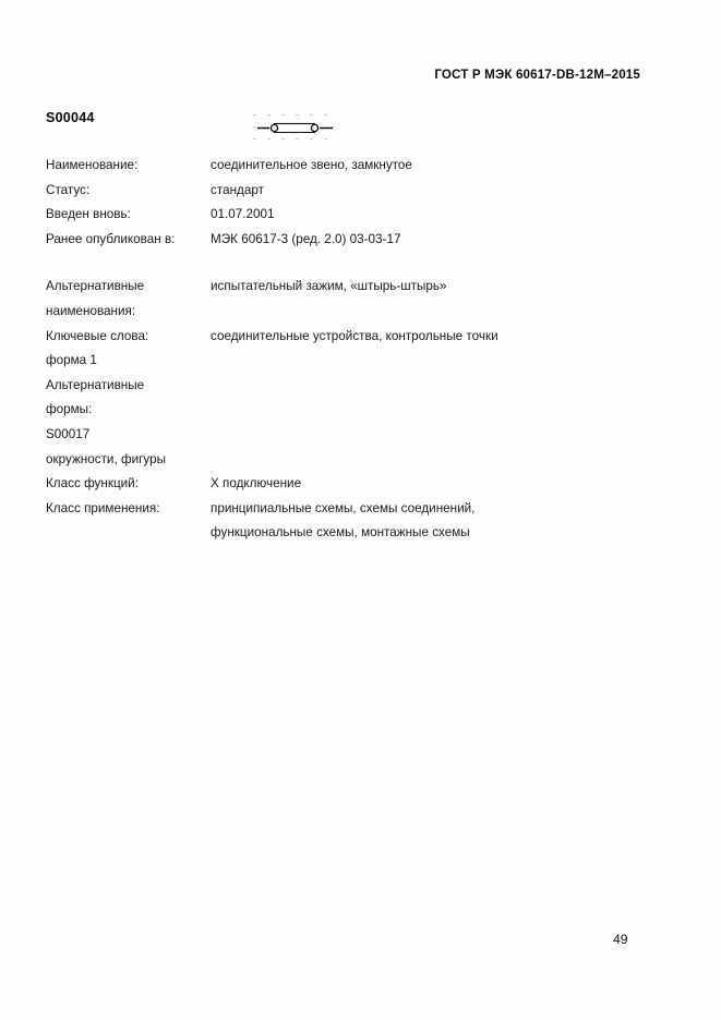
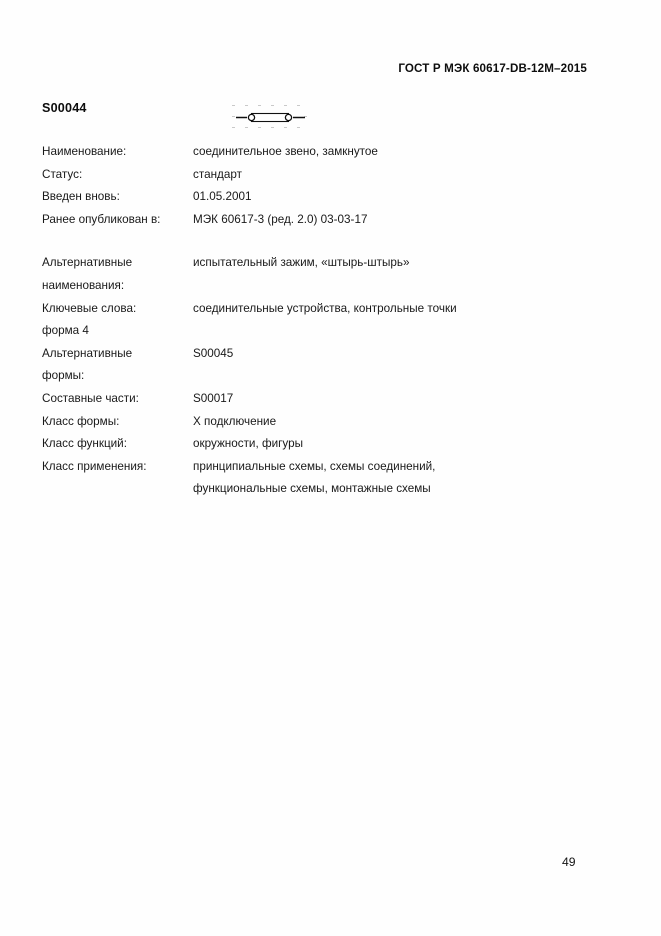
  ГОСТ Р МЭК 60617-DB-12M–2015
  S00044
  Наименование:
  соединительное звено, замкнутое
  Статус:
  стандарт
  Введен вновь:
- 01.07.2001
+ 01.05.2001
  Ранее опубликован в:
  МЭК 60617-3 (ред. 2.0) 03-03-17
  Альтернативные
  наименования:
  испытательный зажим, «штырь-штырь»
  Ключевые слова:
  соединительные устройства, контрольные точки
- форма 1
+ форма 4
  Альтернативные
  формы:
+ S00045
+ Составные части:
  S00017
+ Класс формы:
- окружности, фигуры
+ X подключение
  Класс функций:
- X подключение
+ окружности, фигуры
  Класс применения:
  принципиальные схемы, схемы соединений,
  функциональные схемы, монтажные схемы
  49
